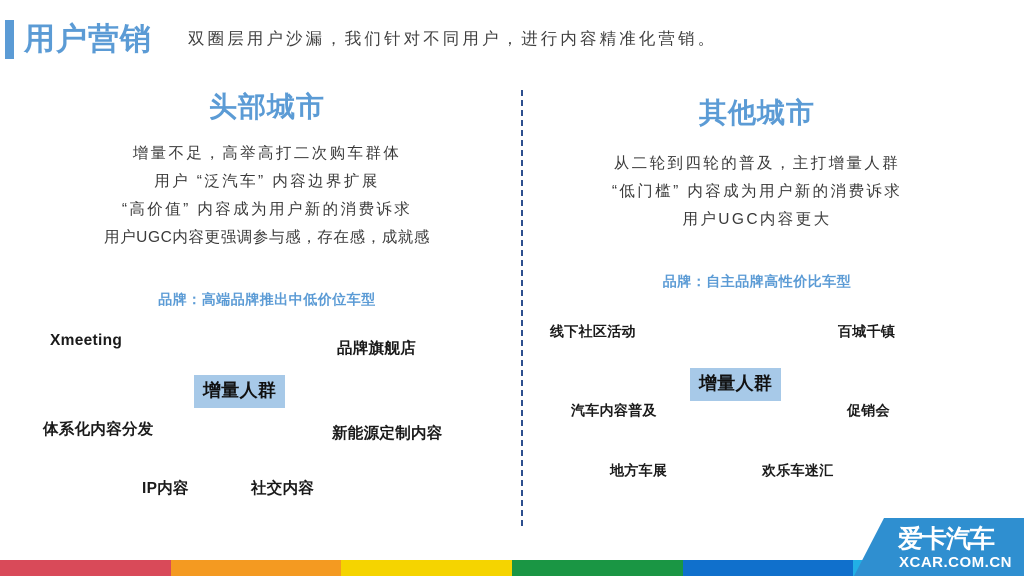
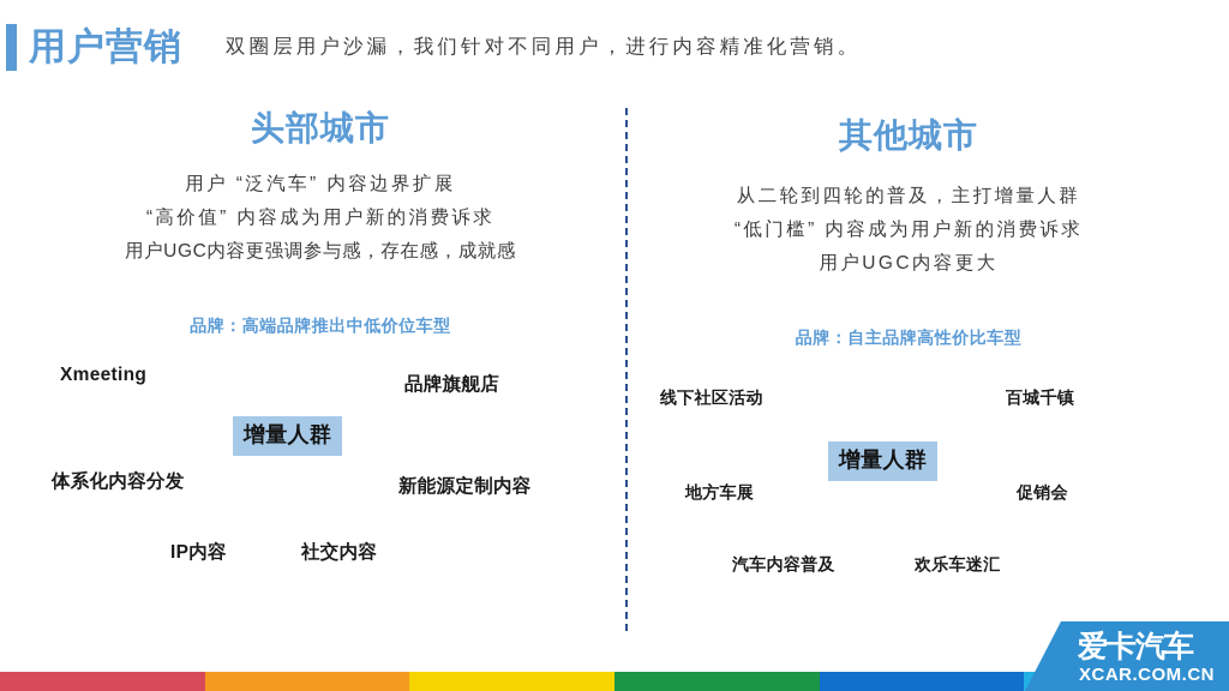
  用户营销
  双圈层用户沙漏，我们针对不同用户，进行内容精准化营销。
  头部城市
- 增量不足，高举高打二次购车群体
  用户 “泛汽车” 内容边界扩展
  “高价值” 内容成为用户新的消费诉求
  用户UGC内容更强调参与感，存在感，成就感
  品牌：高端品牌推出中低价位车型
  Xmeeting
  品牌旗舰店
  增量人群
  体系化内容分发
  新能源定制内容
  IP内容
  社交内容
  其他城市
  从二轮到四轮的普及，主打增量人群
  “低门槛” 内容成为用户新的消费诉求
  用户UGC内容更大
  品牌：自主品牌高性价比车型
  线下社区活动
  百城千镇
  增量人群
- 汽车内容普及
+ 地方车展
  促销会
- 地方车展
+ 汽车内容普及
  欢乐车迷汇
  爱卡汽车
  XCAR.COM.CN
